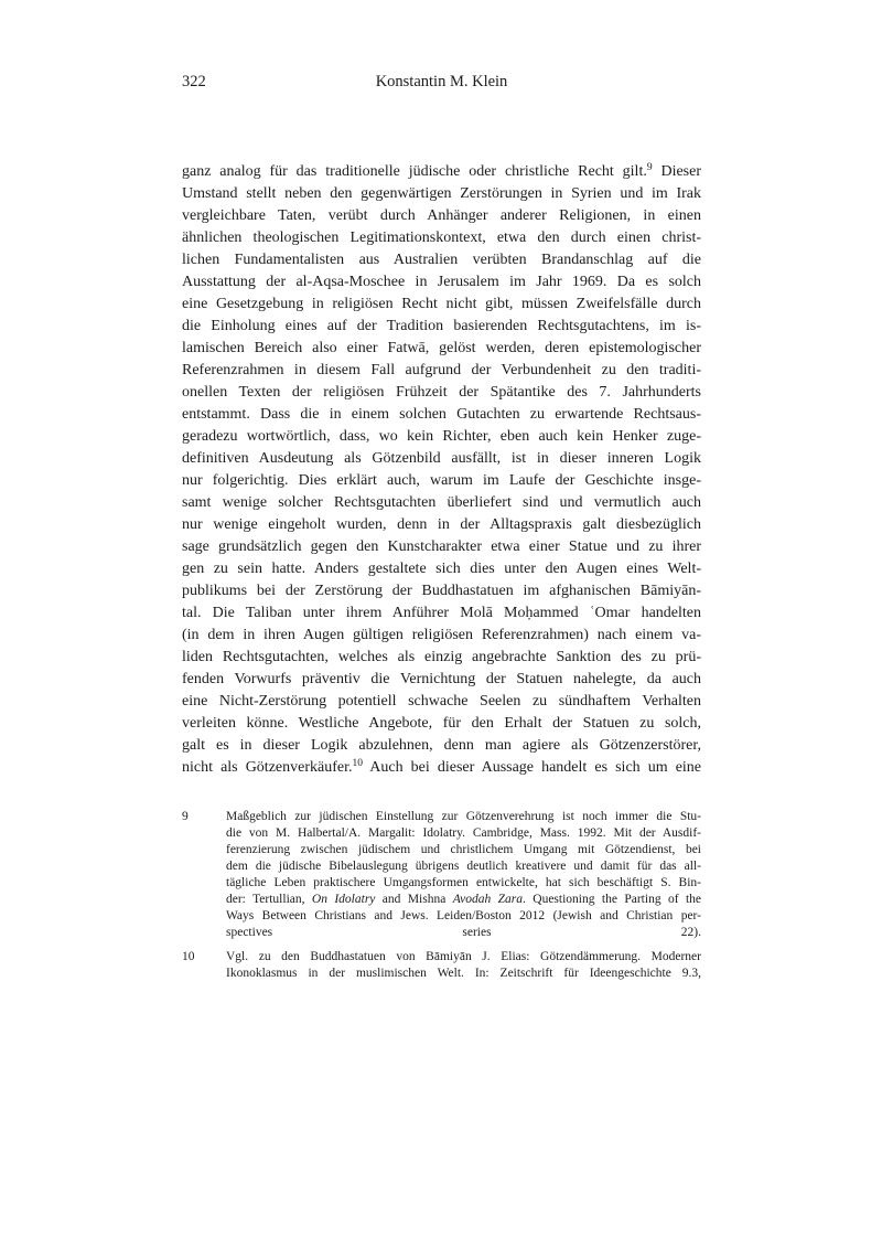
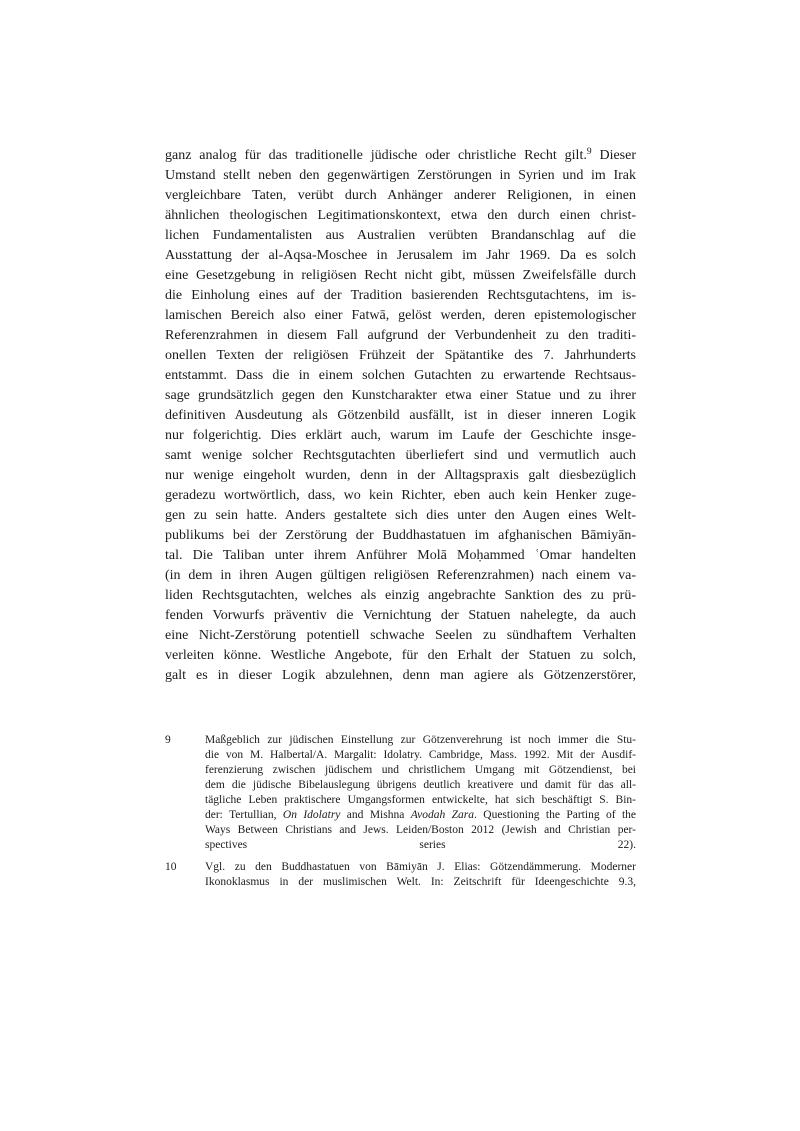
- 322
- Konstantin M. Klein
  ganz analog für das traditionelle jüdische oder christliche Recht gilt.9 Dieser
  Umstand stellt neben den gegenwärtigen Zerstörungen in Syrien und im Irak
  vergleichbare Taten, verübt durch Anhänger anderer Religionen, in einen
  ähnlichen theologischen Legitimationskontext, etwa den durch einen christ-
  lichen Fundamentalisten aus Australien verübten Brandanschlag auf die
  Ausstattung der al-Aqsa-Moschee in Jerusalem im Jahr 1969. Da es solch
  eine Gesetzgebung in religiösen Recht nicht gibt, müssen Zweifelsfälle durch
  die Einholung eines auf der Tradition basierenden Rechtsgutachtens, im is-
  lamischen Bereich also einer Fatwā, gelöst werden, deren epistemologischer
  Referenzrahmen in diesem Fall aufgrund der Verbundenheit zu den traditi-
  onellen Texten der religiösen Frühzeit der Spätantike des 7. Jahrhunderts
  entstammt. Dass die in einem solchen Gutachten zu erwartende Rechtsaus-
- geradezu wortwörtlich, dass, wo kein Richter, eben auch kein Henker zuge-
+ sage grundsätzlich gegen den Kunstcharakter etwa einer Statue und zu ihrer
  definitiven Ausdeutung als Götzenbild ausfällt, ist in dieser inneren Logik
  nur folgerichtig. Dies erklärt auch, warum im Laufe der Geschichte insge-
  samt wenige solcher Rechtsgutachten überliefert sind und vermutlich auch
  nur wenige eingeholt wurden, denn in der Alltagspraxis galt diesbezüglich
- sage grundsätzlich gegen den Kunstcharakter etwa einer Statue und zu ihrer
+ geradezu wortwörtlich, dass, wo kein Richter, eben auch kein Henker zuge-
  gen zu sein hatte. Anders gestaltete sich dies unter den Augen eines Welt-
  publikums bei der Zerstörung der Buddhastatuen im afghanischen Bāmiyān-
  tal. Die Taliban unter ihrem Anführer Molā Moḥammed ʿOmar handelten
  (in dem in ihren Augen gültigen religiösen Referenzrahmen) nach einem va-
  liden Rechtsgutachten, welches als einzig angebrachte Sanktion des zu prü-
  fenden Vorwurfs präventiv die Vernichtung der Statuen nahelegte, da auch
  eine Nicht-Zerstörung potentiell schwache Seelen zu sündhaftem Verhalten
  verleiten könne. Westliche Angebote, für den Erhalt der Statuen zu solch,
  galt es in dieser Logik abzulehnen, denn man agiere als Götzenzerstörer,
- nicht als Götzenverkäufer.10 Auch bei dieser Aussage handelt es sich um eine
  9
  Maßgeblich zur jüdischen Einstellung zur Götzenverehrung ist noch immer die Stu-
  die von M. Halbertal/A. Margalit: Idolatry. Cambridge, Mass. 1992. Mit der Ausdif-
  ferenzierung zwischen jüdischem und christlichem Umgang mit Götzendienst, bei
  dem die jüdische Bibelauslegung übrigens deutlich kreativere und damit für das all-
  tägliche Leben praktischere Umgangsformen entwickelte, hat sich beschäftigt S. Bin-
  der: Tertullian, On Idolatry and Mishna Avodah Zara. Questioning the Parting of the
  Ways Between Christians and Jews. Leiden/Boston 2012 (Jewish and Christian per-
  spectives series 22).
  10
  Vgl. zu den Buddhastatuen von Bāmiyān J. Elias: Götzendämmerung. Moderner
  Ikonoklasmus in der muslimischen Welt. In: Zeitschrift für Ideengeschichte 9.3,
